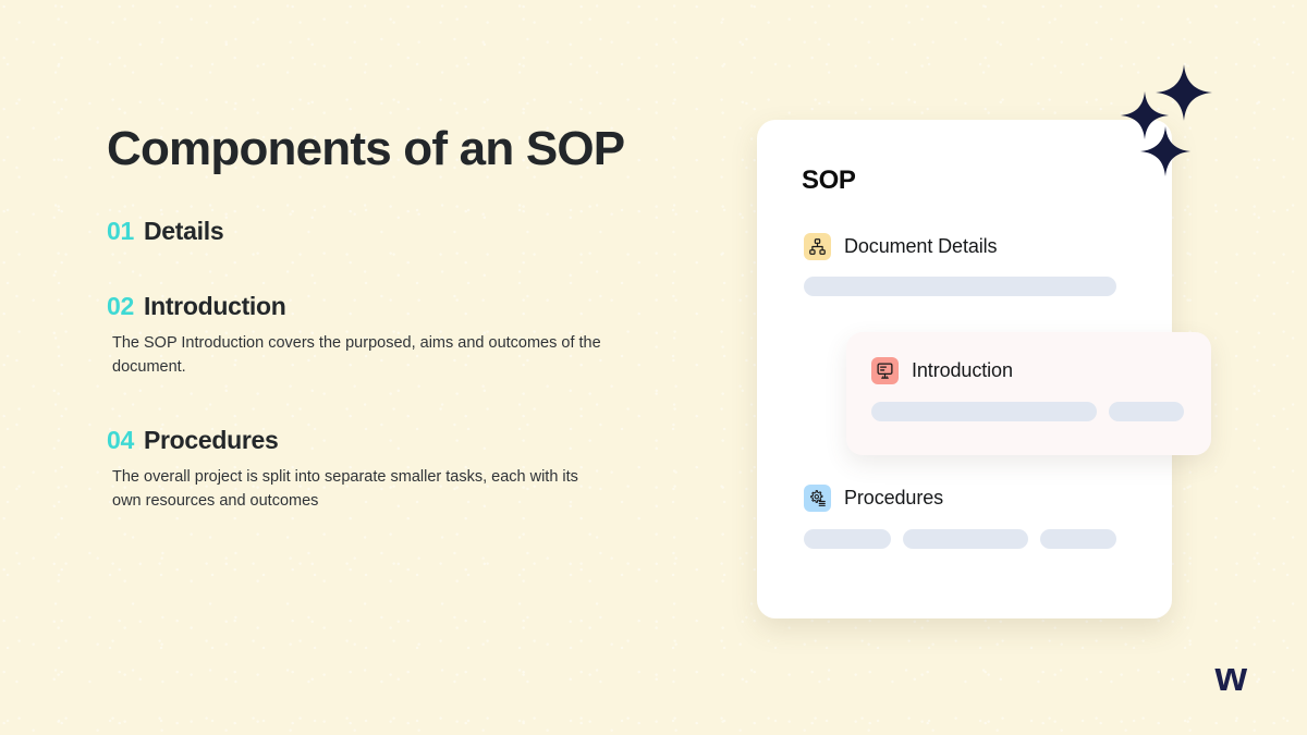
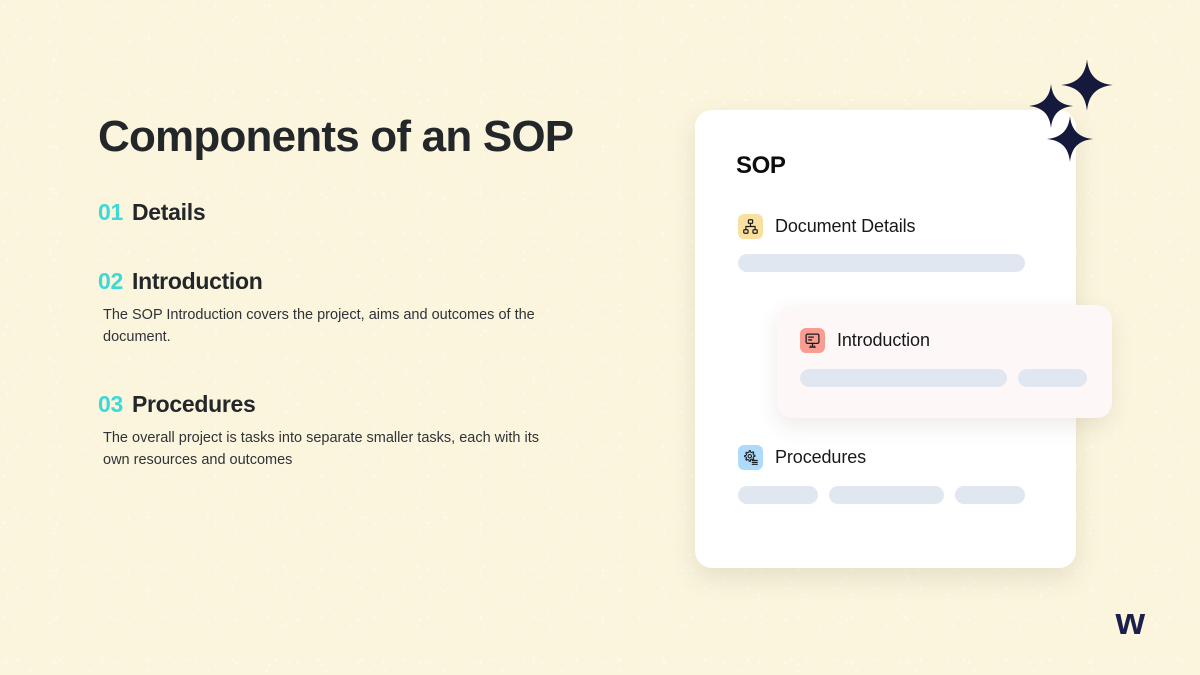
  Components of an SOP
  01
  Details
  02
  Introduction
- The SOP Introduction covers the purposed, aims and outcomes of the document.
+ The SOP Introduction covers the project, aims and outcomes of the document.
- 04
+ 03
  Procedures
- The overall project is split into separate smaller tasks, each with its own resources and outcomes
+ The overall project is tasks into separate smaller tasks, each with its own resources and outcomes
  SOP
  Document Details
  Procedures
  Introduction
  w
